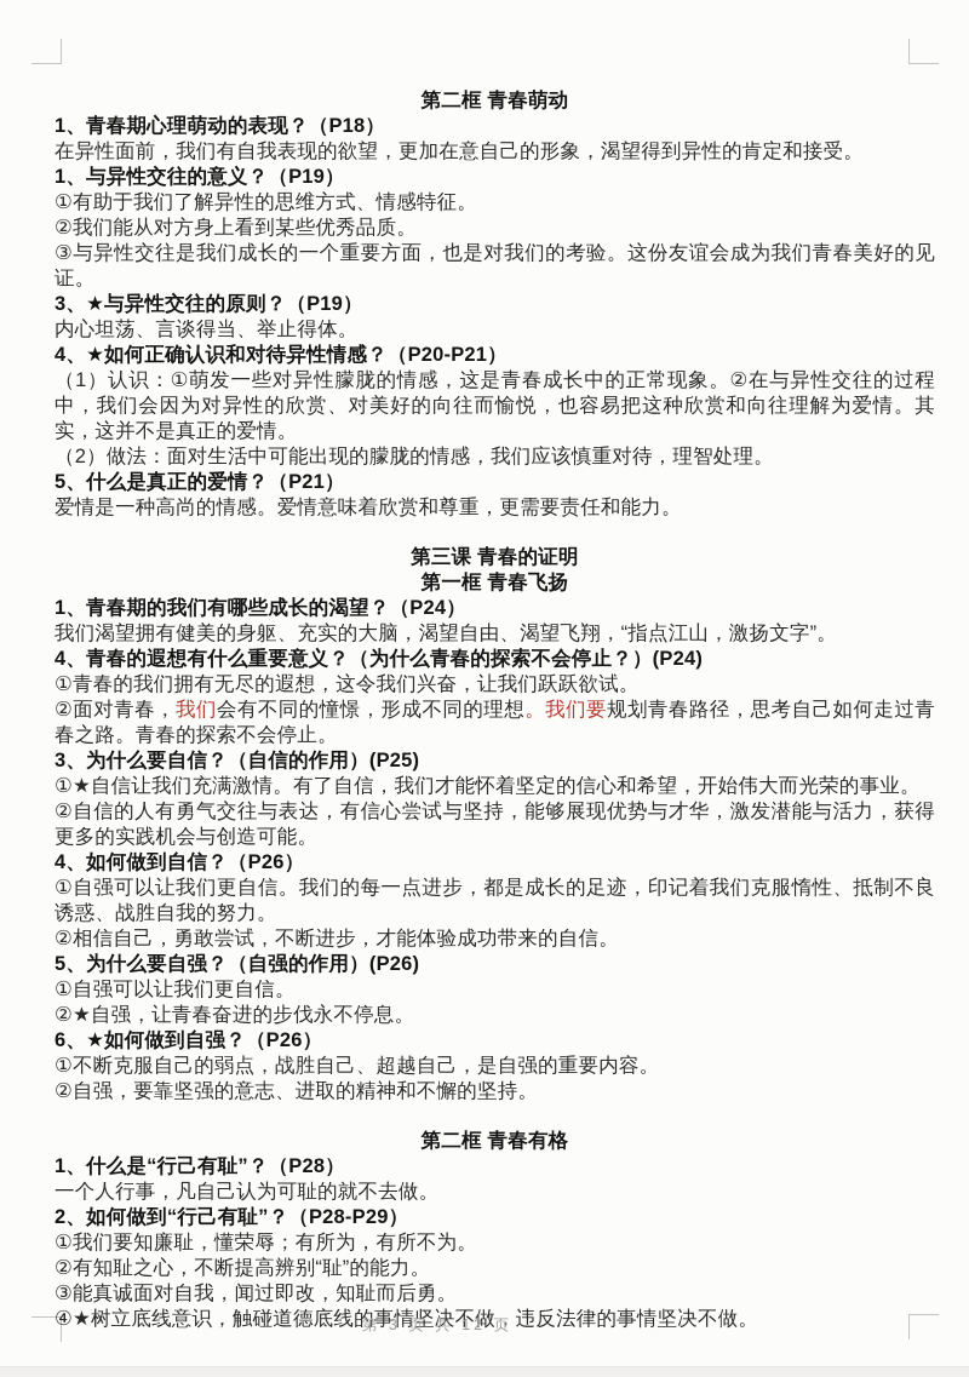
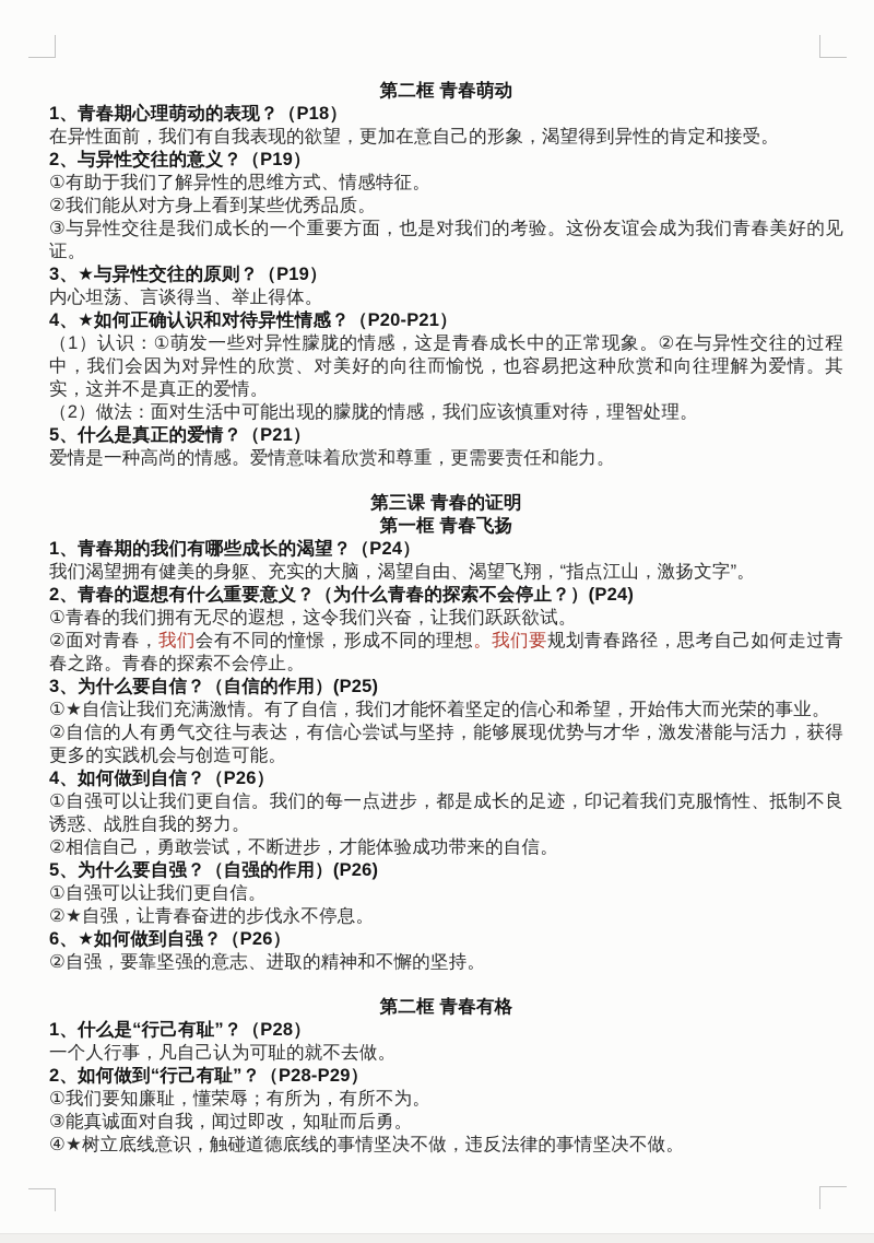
  第二框 青春萌动
  1、青春期心理萌动的表现？（P18）
  在异性面前，我们有自我表现的欲望，更加在意自己的形象，渴望得到异性的肯定和接受。
- 1、与异性交往的意义？（P19）
+ 2、与异性交往的意义？（P19）
  ①有助于我们了解异性的思维方式、情感特征。
  ②我们能从对方身上看到某些优秀品质。
  ③与异性交往是我们成长的一个重要方面，也是对我们的考验。这份友谊会成为我们青春美好的见证。
  3、★与异性交往的原则？（P19）
  内心坦荡、言谈得当、举止得体。
  4、★如何正确认识和对待异性情感？（P20-P21）
  （1）认识：①萌发一些对异性朦胧的情感，这是青春成长中的正常现象。②在与异性交往的过程中，我们会因为对异性的欣赏、对美好的向往而愉悦，也容易把这种欣赏和向往理解为爱情。其实，这并不是真正的爱情。
  （2）做法：面对生活中可能出现的朦胧的情感，我们应该慎重对待，理智处理。
  5、什么是真正的爱情？（P21）
  爱情是一种高尚的情感。爱情意味着欣赏和尊重，更需要责任和能力。
  第三课 青春的证明
  第一框 青春飞扬
  1、青春期的我们有哪些成长的渴望？（P24）
  我们渴望拥有健美的身躯、充实的大脑，渴望自由、渴望飞翔，“指点江山，激扬文字”。
- 4、青春的遐想有什么重要意义？（为什么青春的探索不会停止？）(P24)
+ 2、青春的遐想有什么重要意义？（为什么青春的探索不会停止？）(P24)
  ①青春的我们拥有无尽的遐想，这令我们兴奋，让我们跃跃欲试。
  ②面对青春，我们会有不同的憧憬，形成不同的理想。我们要规划青春路径，思考自己如何走过青春之路。青春的探索不会停止。
  3、为什么要自信？（自信的作用）(P25)
  ①★自信让我们充满激情。有了自信，我们才能怀着坚定的信心和希望，开始伟大而光荣的事业。
  ②自信的人有勇气交往与表达，有信心尝试与坚持，能够展现优势与才华，激发潜能与活力，获得更多的实践机会与创造可能。
  4、如何做到自信？（P26）
  ①自强可以让我们更自信。我们的每一点进步，都是成长的足迹，印记着我们克服惰性、抵制不良诱惑、战胜自我的努力。
  ②相信自己，勇敢尝试，不断进步，才能体验成功带来的自信。
  5、为什么要自强？（自强的作用）(P26)
  ①自强可以让我们更自信。
  ②★自强，让青春奋进的步伐永不停息。
  6、★如何做到自强？（P26）
- ①不断克服自己的弱点，战胜自己、超越自己，是自强的重要内容。
  ②自强，要靠坚强的意志、进取的精神和不懈的坚持。
  第二框 青春有格
  1、什么是“行己有耻”？（P28）
  一个人行事，凡自己认为可耻的就不去做。
  2、如何做到“行己有耻”？（P28-P29）
  ①我们要知廉耻，懂荣辱；有所为，有所不为。
- ②有知耻之心，不断提高辨别“耻”的能力。
  ③能真诚面对自我，闻过即改，知耻而后勇。
  ④★树立底线意识，触碰道德底线的事情坚决不做，违反法律的事情坚决不做。
- 第 3 页 共 12 页
